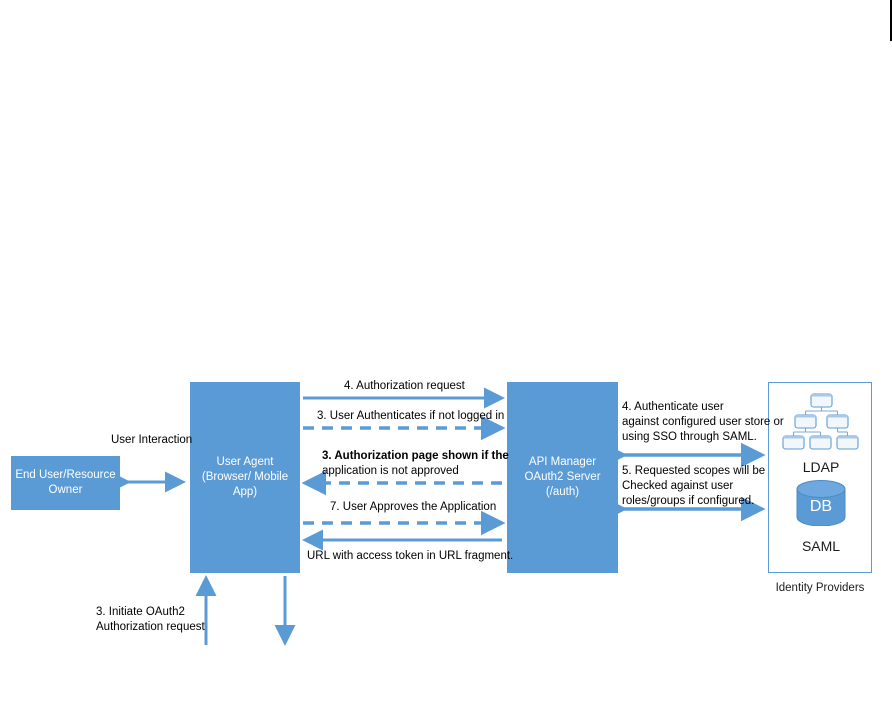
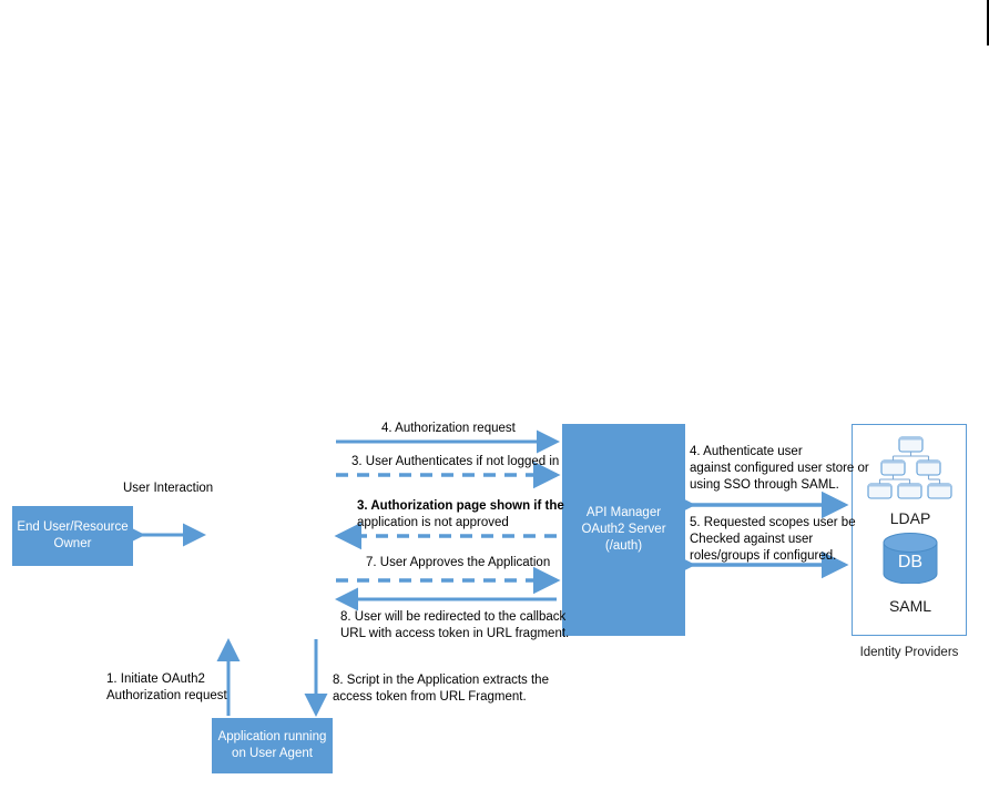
  End User/Resource
  Owner
- User Agent
- (Browser/ Mobile
- App)
  API Manager
  OAuth2 Server
  (/auth)
+ Application running
+ on User Agent
  LDAP
  DB
  SAML
  Identity Providers
  User Interaction
  4. Authorization request
  3. User Authenticates if not logged in
  3. Authorization page shown if the
  application is not approved
  7. User Approves the Application
+ 8. User will be redirected to the callback
  URL with access token in URL fragment.
+ 8. Script in the Application extracts the
+ access token from URL Fragment.
- 3. Initiate OAuth2
+ 1. Initiate OAuth2
  Authorization request
  4. Authenticate user
  against configured user store or
  using SSO through SAML.
- 5. Requested scopes will be
+ 5. Requested scopes user be
  Checked against user
  roles/groups if configured.
